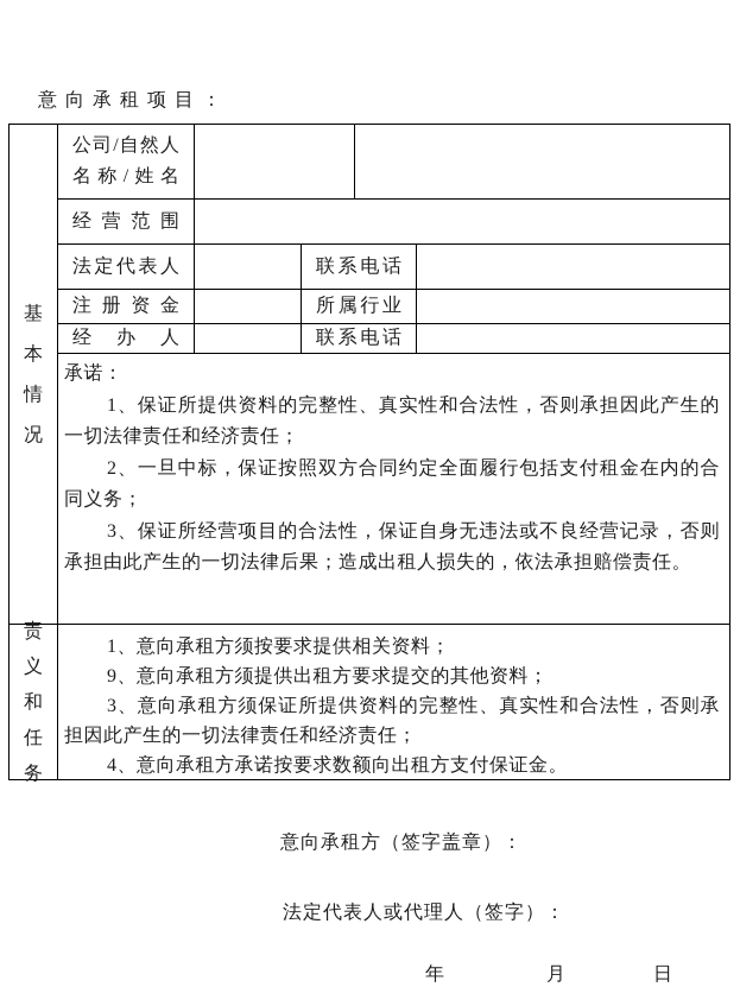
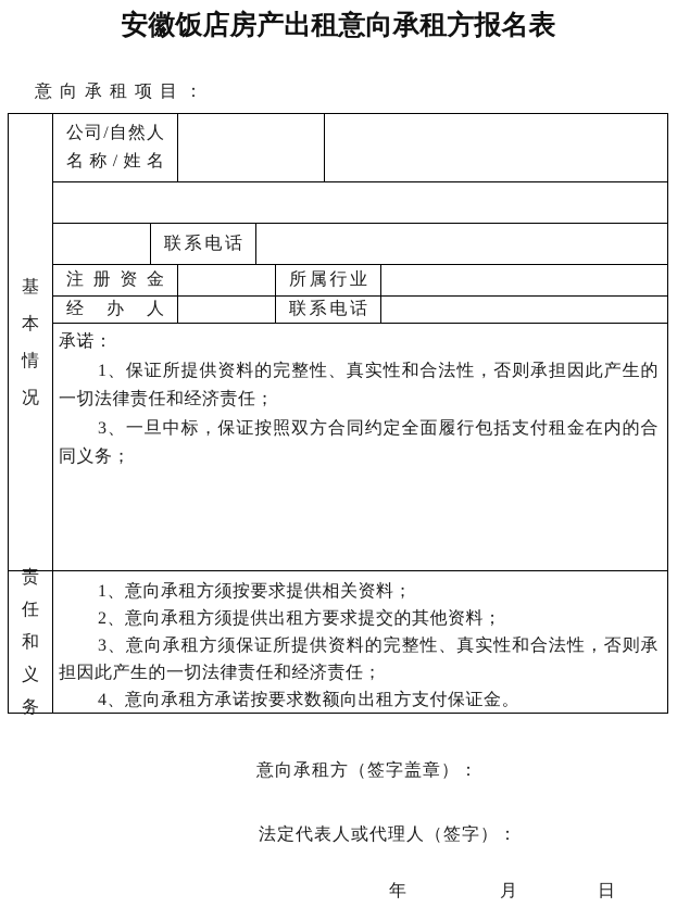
+ 安徽饭店房产出租意向承租方报名表
  意向承租项目：
  基
  本
  情
  况
  公司/自然人名称/姓名
- 经营范围
- 法定代表人
  联系电话
  注册资金
  所属行业
  经办人
  联系电话
  承诺：
  1、保证所提供资料的完整性、真实性和合法性，否则承担因此产生的一切法律责任和经济责任；
- 2、一旦中标，保证按照双方合同约定全面履行包括支付租金在内的合同义务；
+ 3、一旦中标，保证按照双方合同约定全面履行包括支付租金在内的合同义务；
- 3、保证所经营项目的合法性，保证自身无违法或不良经营记录，否则承担由此产生的一切法律后果；造成出租人损失的，依法承担赔偿责任。
  责
- 义
+ 任
  和
- 任
+ 义
  务
  1、意向承租方须按要求提供相关资料；
- 9、意向承租方须提供出租方要求提交的其他资料；
+ 2、意向承租方须提供出租方要求提交的其他资料；
  3、意向承租方须保证所提供资料的完整性、真实性和合法性，否则承担因此产生的一切法律责任和经济责任；
  4、意向承租方承诺按要求数额向出租方支付保证金。
  意向承租方（签字盖章）：
  法定代表人或代理人（签字）：
  年
  月
  日
